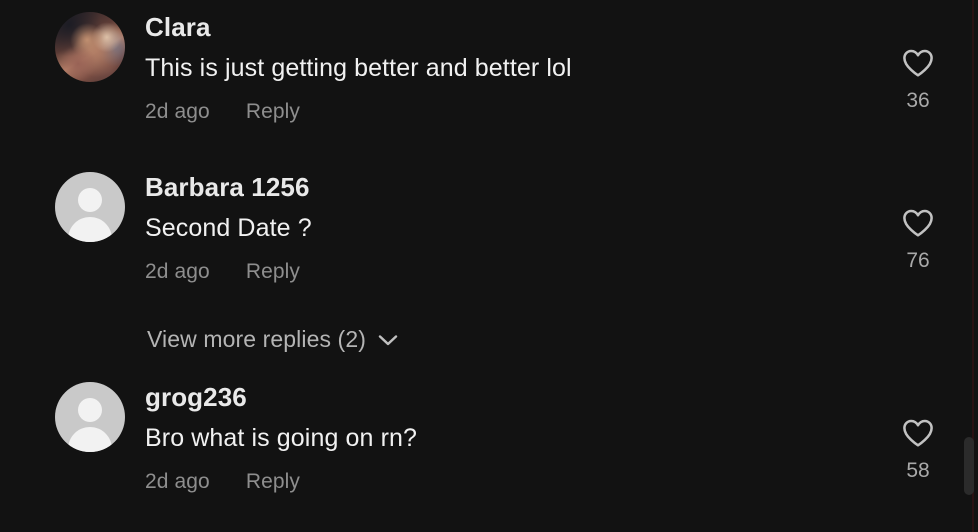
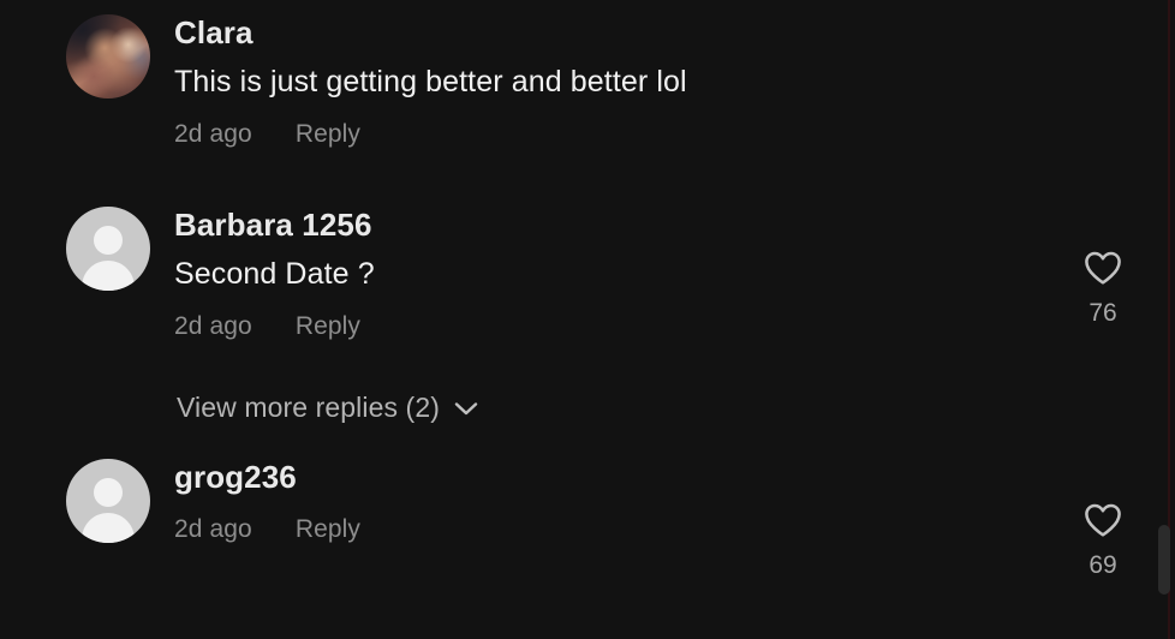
  Clara
  This is just getting better and better lol
  2d ago
  Reply
- 36
  Barbara 1256
  Second Date ?
  2d ago
  Reply
  76
  View more replies (2)
  grog236
- Bro what is going on rn?
  2d ago
  Reply
- 58
+ 69
